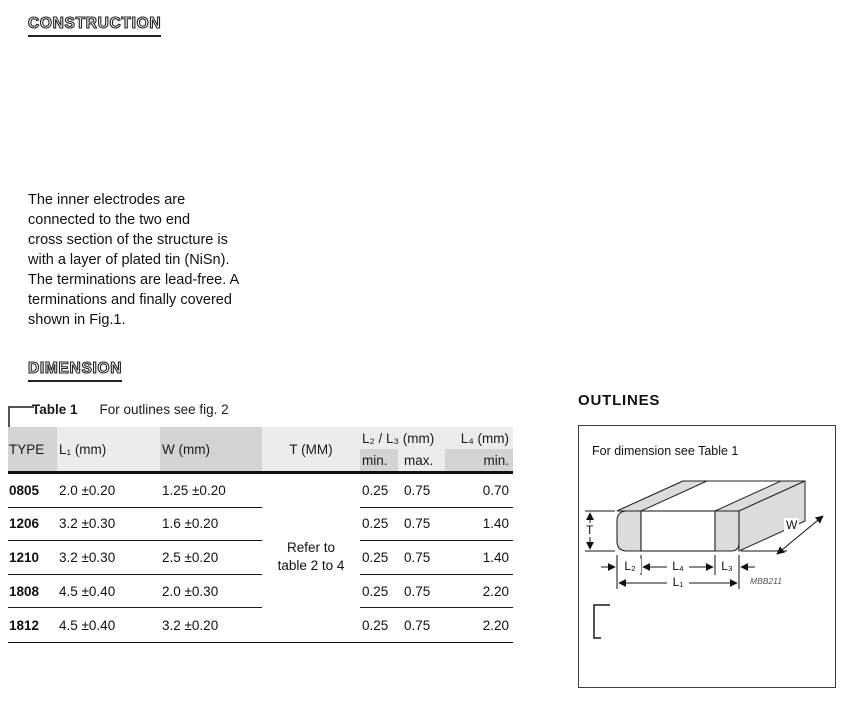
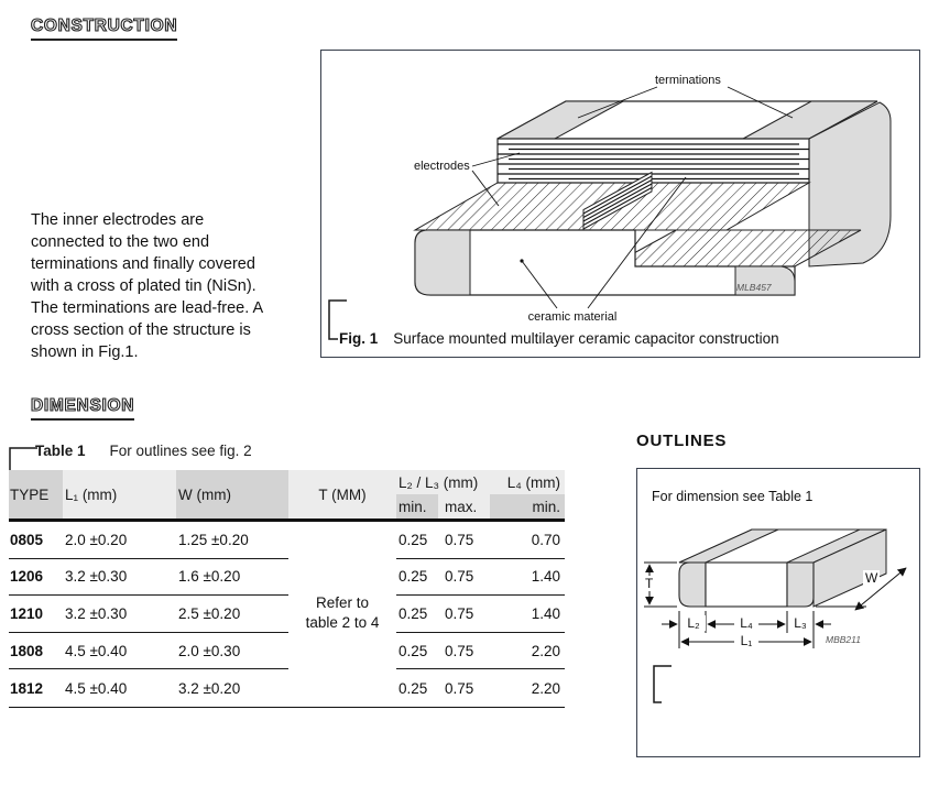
  CONSTRUCTION
  The inner electrodes are
  connected to the two end
- cross section of the structure is
+ terminations and finally covered
- with a layer of plated tin (NiSn).
+ with a cross of plated tin (NiSn).
  The terminations are lead-free. A
- terminations and finally covered
+ cross section of the structure is
  shown in Fig.1.
+ terminations
+ electrodes
+ ceramic material
+ MLB457
+ Fig. 1
+ Surface mounted multilayer ceramic capacitor construction
  DIMENSION
  Table 1
  For outlines see fig. 2
  TYPE
  L₁ (mm)
  W (mm)
  T (MM)
  L₂ / L₃ (mm)
  L₄ (mm)
  min.
  max.
  min.
  0805
  2.0 ±0.20
  1.25 ±0.20
  0.25
  0.75
  0.70
  1206
  3.2 ±0.30
  1.6 ±0.20
  0.25
  0.75
  1.40
  1210
  3.2 ±0.30
  2.5 ±0.20
  0.25
  0.75
  1.40
  1808
  4.5 ±0.40
  2.0 ±0.30
  0.25
  0.75
  2.20
  1812
  4.5 ±0.40
  3.2 ±0.20
  0.25
  0.75
  2.20
  Refer to
  table 2 to 4
  OUTLINES
  For dimension see Table 1
  T
  W
  L₂
  L₄
  L₃
  L₁
  MBB211
